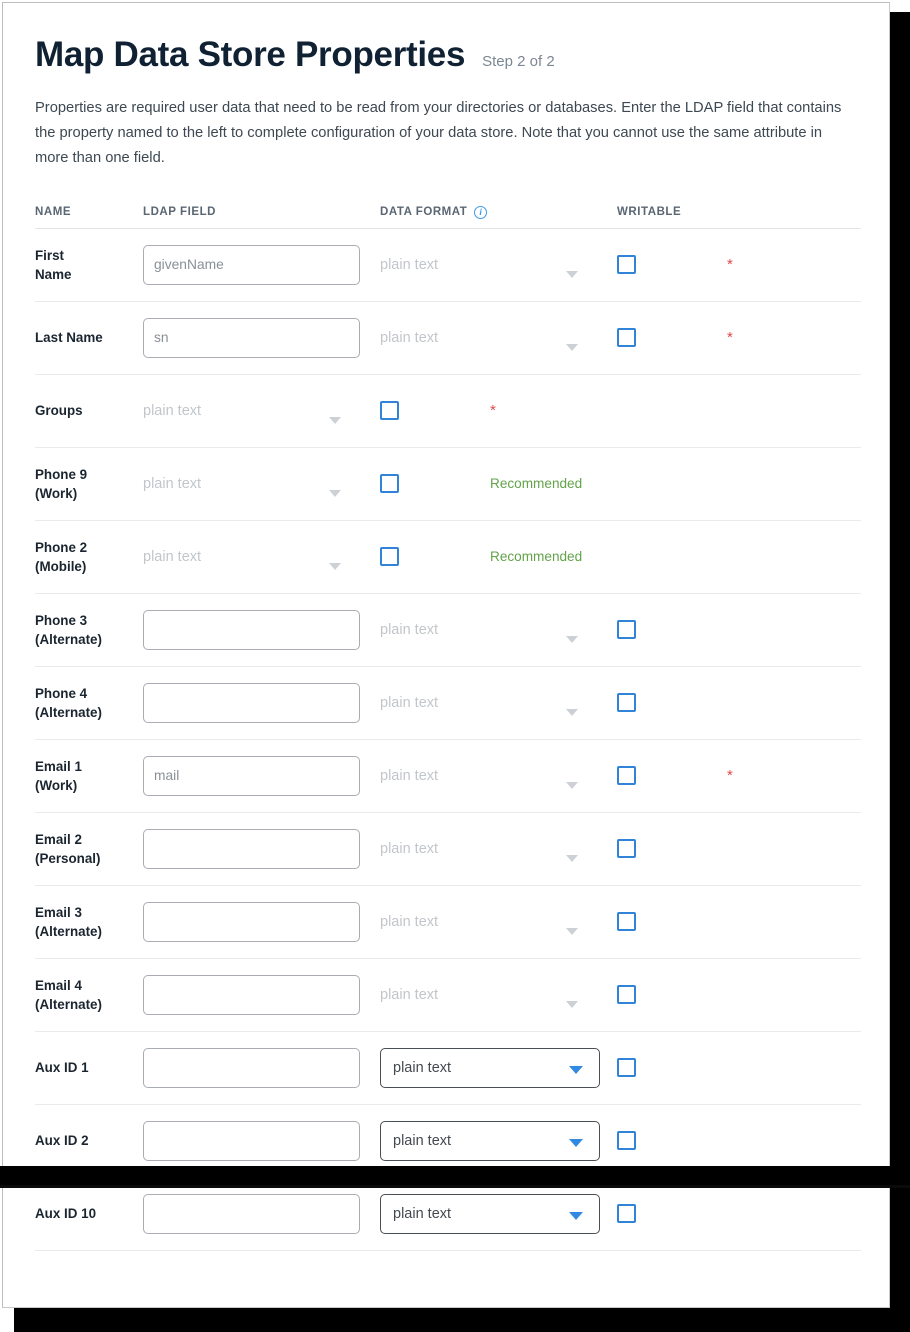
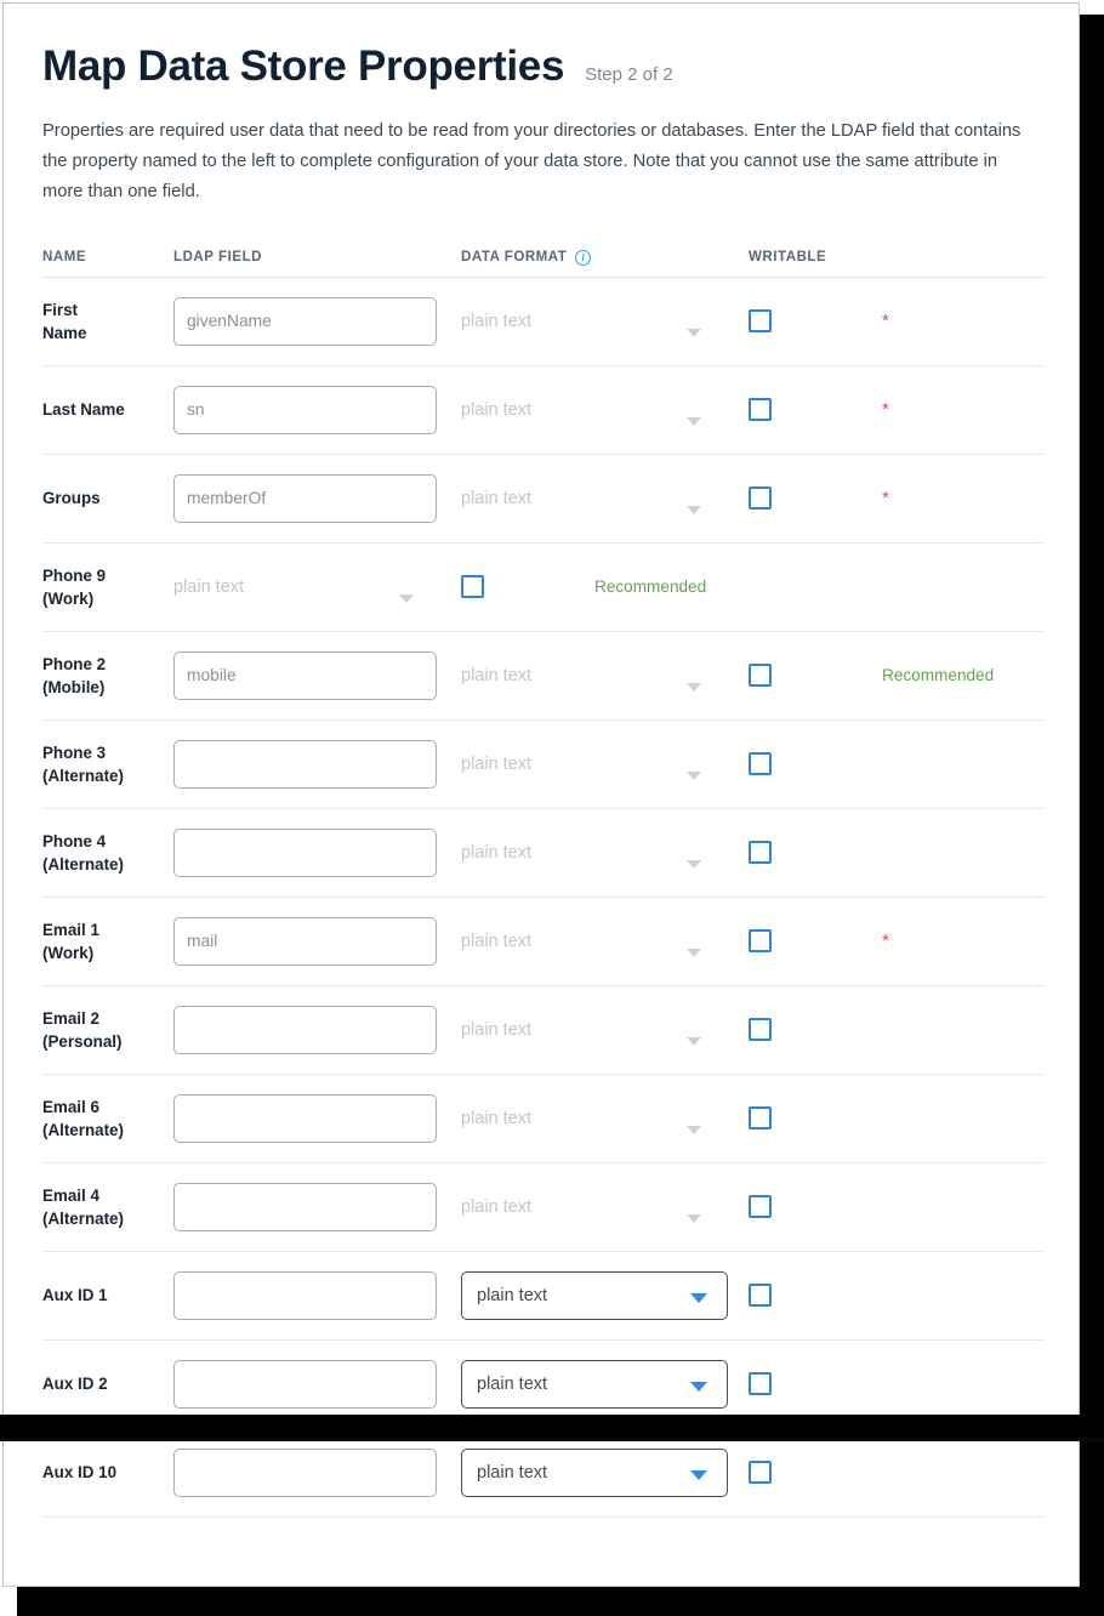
  Map Data Store Properties
  Step 2 of 2
  Properties are required user data that need to be read from your directories or databases. Enter the LDAP field that contains the property named to the left to complete configuration of your data store. Note that you cannot use the same attribute in more than one field.
  NAME
  LDAP FIELD
  DATA FORMAT
  i
  WRITABLE
  First
  Name
  givenName
  plain text
  *
  Last Name
  sn
  plain text
  *
  Groups
+ memberOf
  plain text
  *
  Phone 9
  (Work)
  plain text
  Recommended
  Phone 2
  (Mobile)
+ mobile
  plain text
  Recommended
  Phone 3
  (Alternate)
  plain text
  Phone 4
  (Alternate)
  plain text
  Email 1
  (Work)
  mail
  plain text
  *
  Email 2
  (Personal)
  plain text
- Email 3
+ Email 6
  (Alternate)
  plain text
  Email 4
  (Alternate)
  plain text
  Aux ID 1
  plain text
  Aux ID 2
  plain text
  Aux ID 10
  plain text
